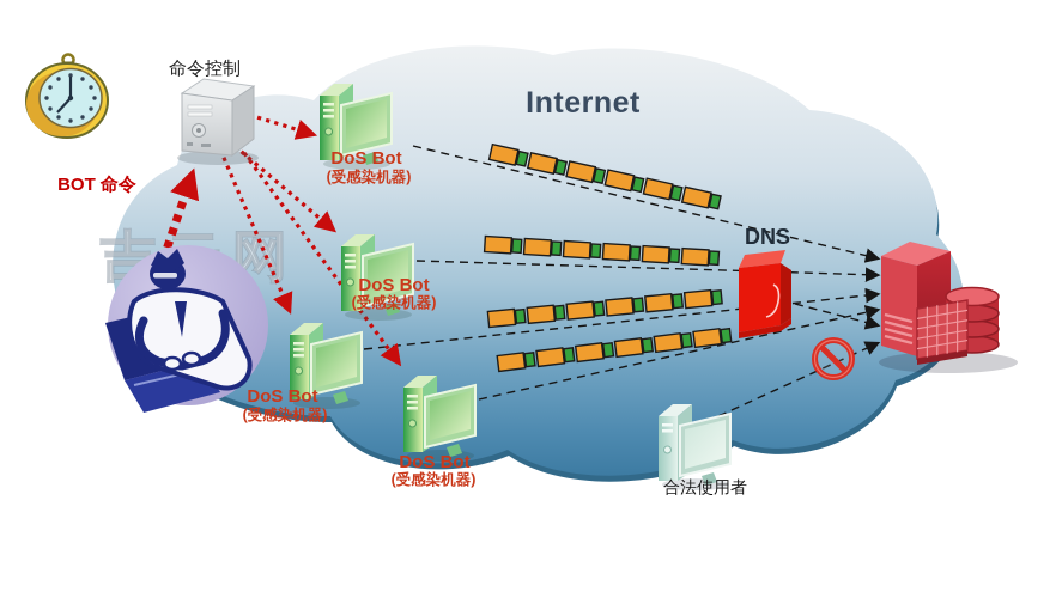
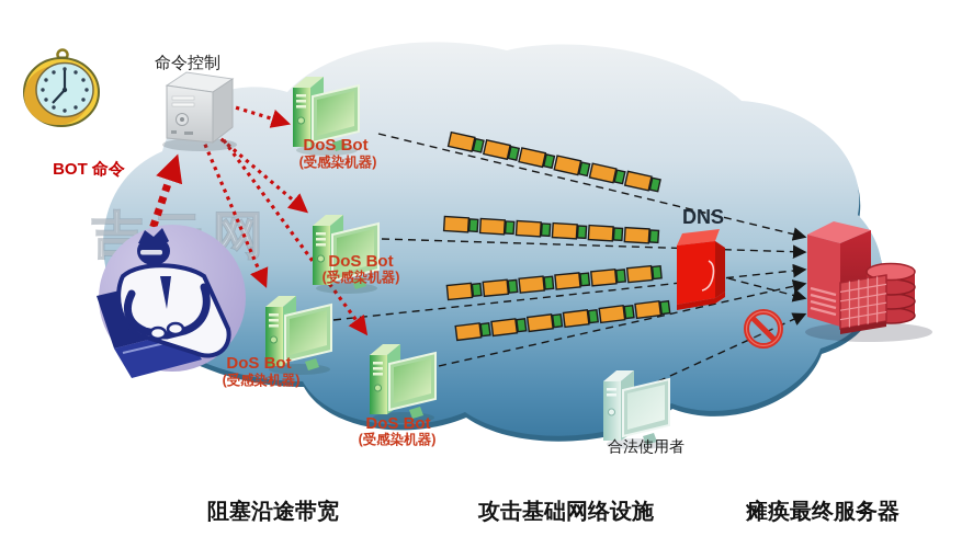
  命令控制
  BOT 命令
- Internet
  DNS
  DoS Bot
  (受感染机器)
  DoS Bot
  (受感染机器)
  DoS Bot
  (受感染机器)
  DoS Bot
  (受感染机器)
  合法使用者
+ 阻塞沿途带宽
+ 攻击基础网络设施
+ 瘫痪最终服务器
